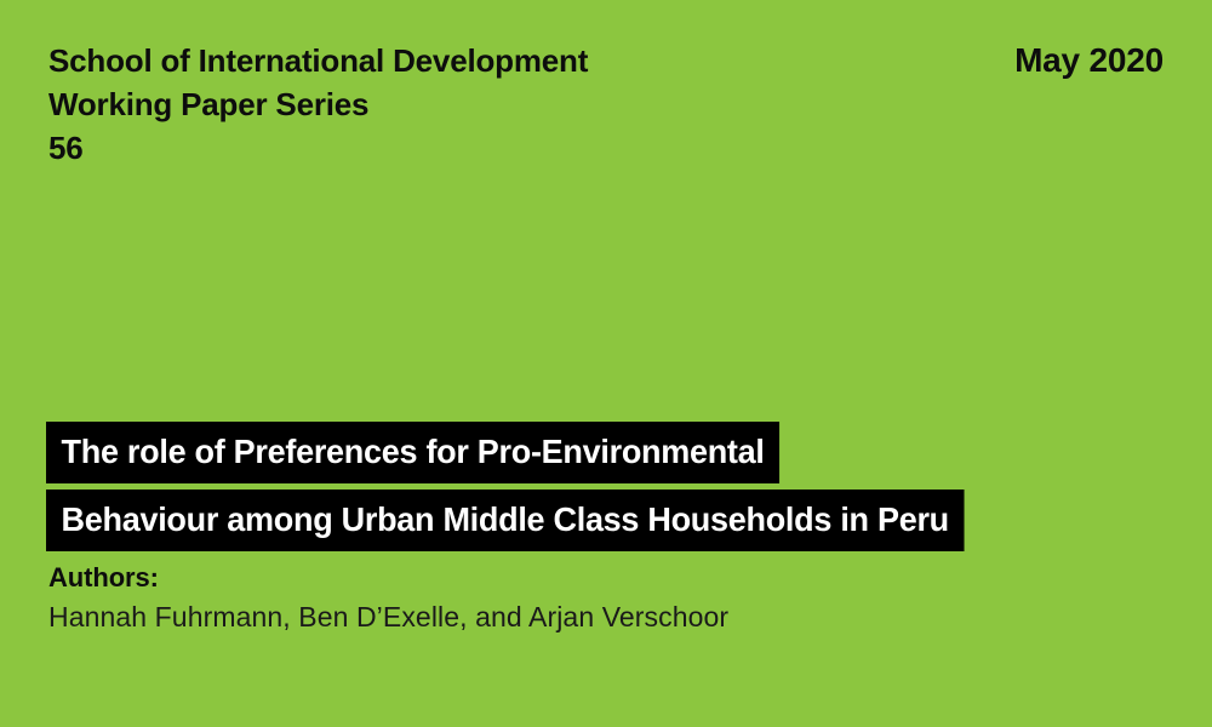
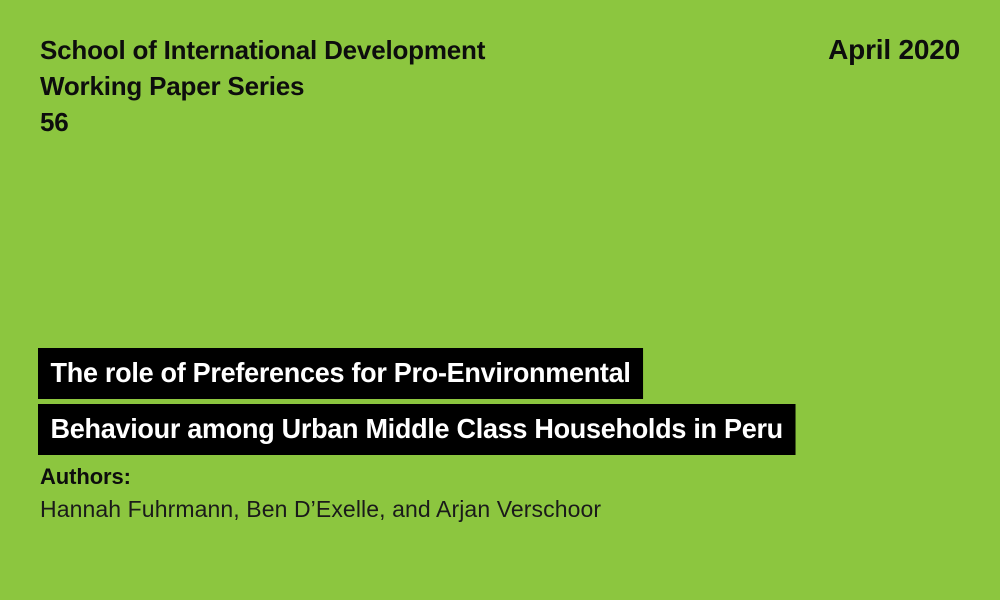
  School of International Development
  Working Paper Series
  56
- May 2020
+ April 2020
  The role of Preferences for Pro-Environmental
  Behaviour among Urban Middle Class Households in Peru
  Authors:
  Hannah Fuhrmann, Ben D’Exelle, and Arjan Verschoor
